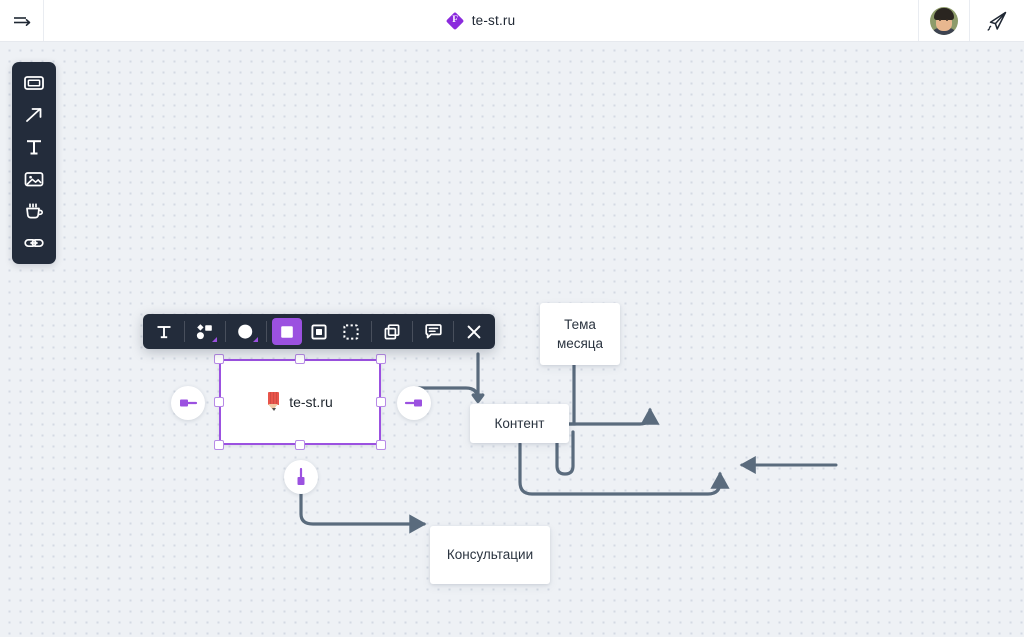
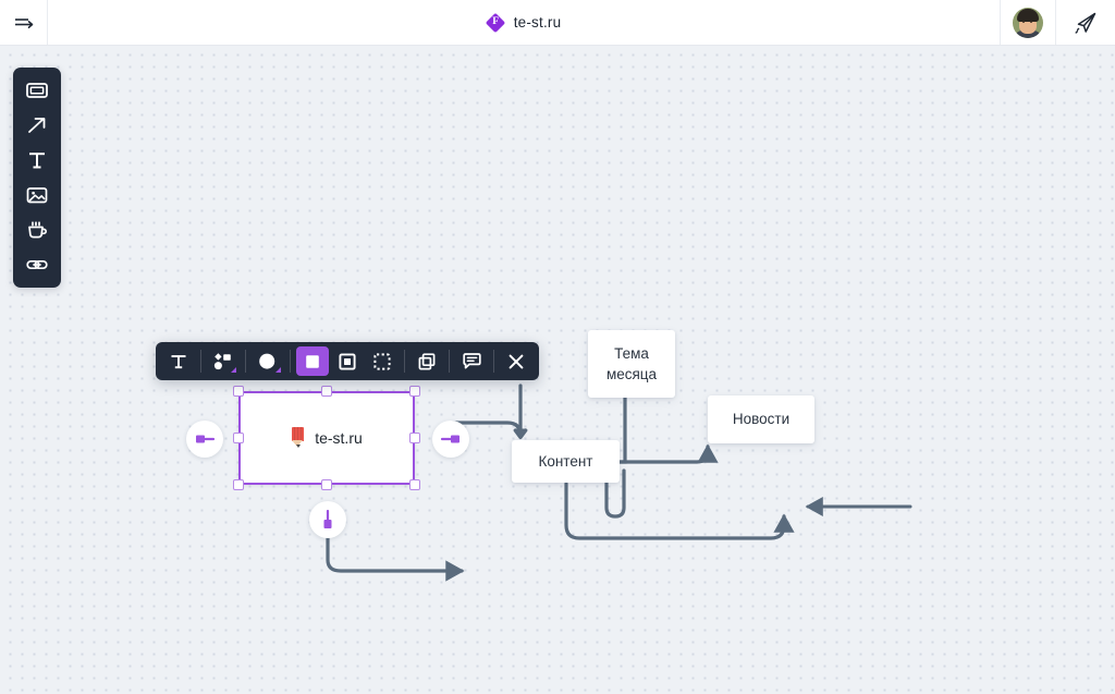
  F
  te-st.ru
  Тема
  месяца
+ Новости
  Контент
- Консультации
  te-st.ru
